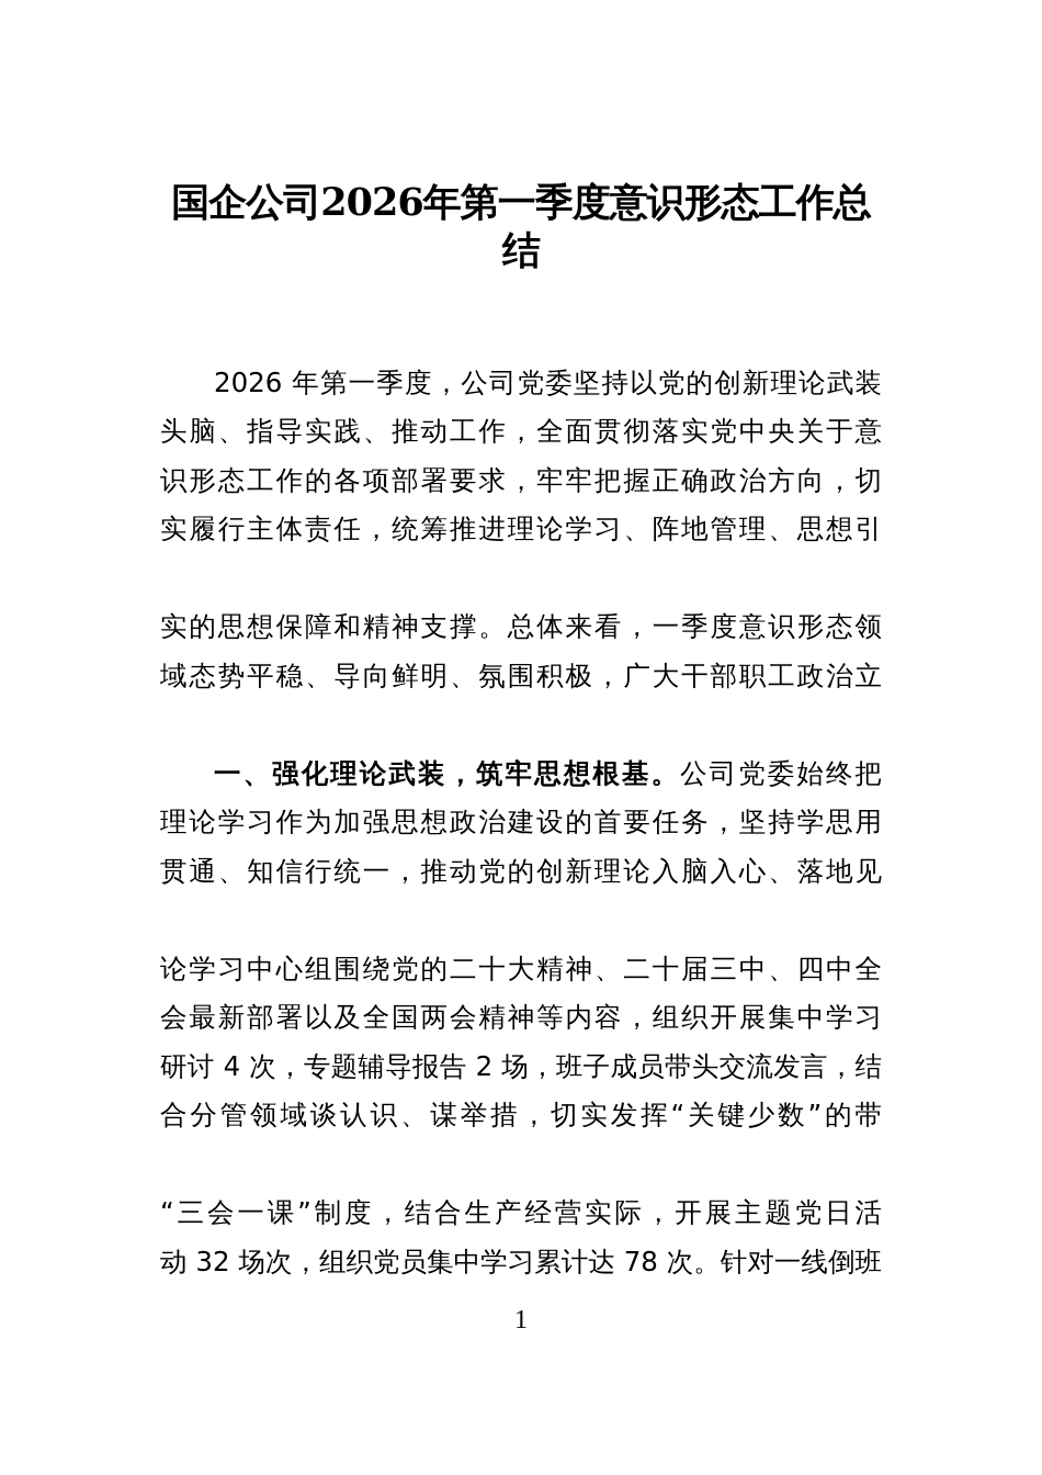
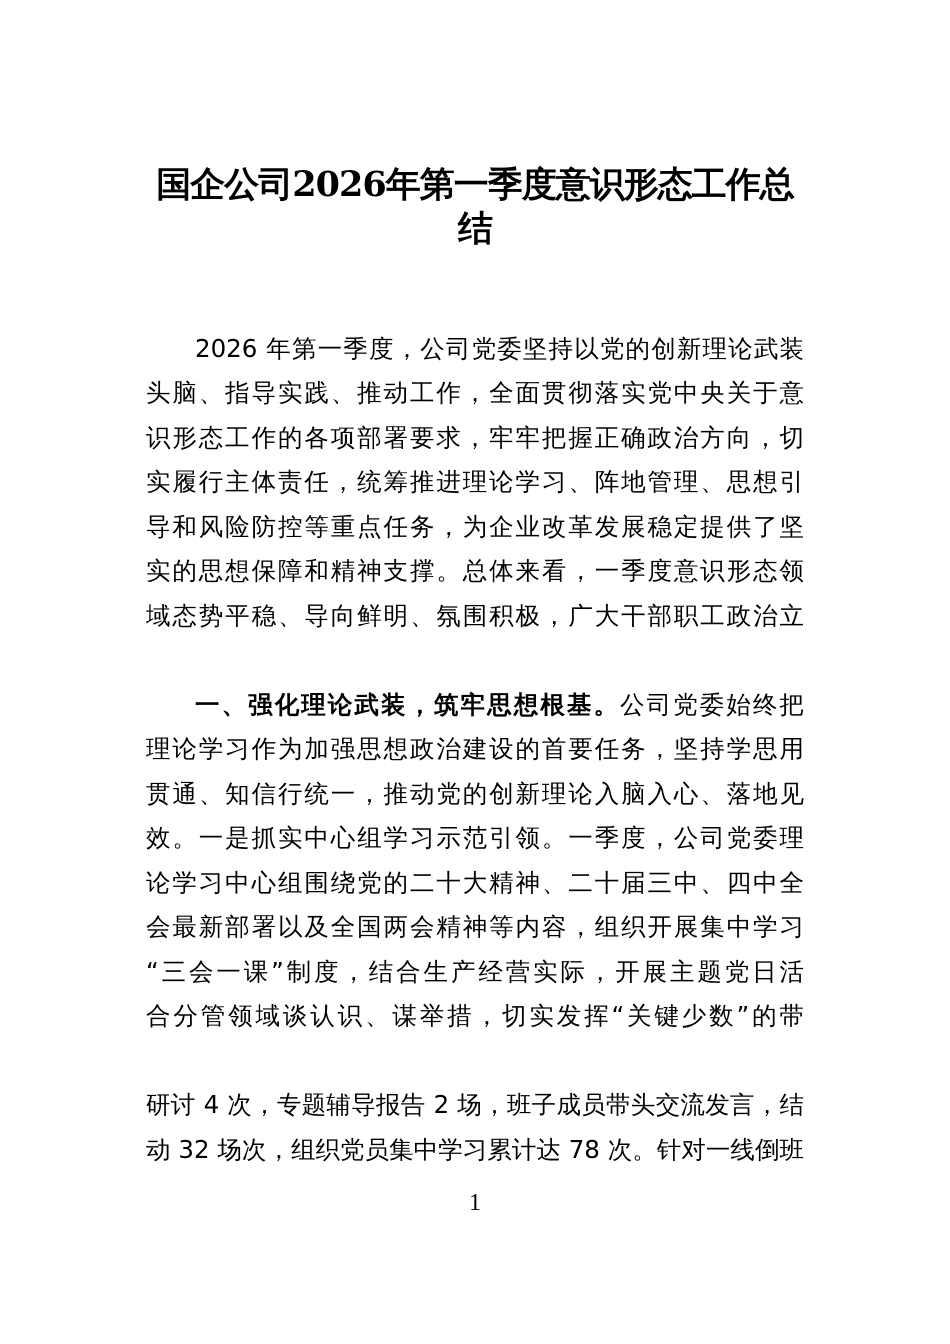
  国企公司2026年第一季度意识形态工作总
  结
  2026 年第一季度，公司党委坚持以党的创新理论武装
  头脑、指导实践、推动工作，全面贯彻落实党中央关于意
  识形态工作的各项部署要求，牢牢把握正确政治方向，切
  实履行主体责任，统筹推进理论学习、阵地管理、思想引
+ 导和风险防控等重点任务，为企业改革发展稳定提供了坚
  实的思想保障和精神支撑。总体来看，一季度意识形态领
  域态势平稳、导向鲜明、氛围积极，广大干部职工政治立
  一、强化理论武装，筑牢思想根基。公司党委始终把
  理论学习作为加强思想政治建设的首要任务，坚持学思用
  贯通、知信行统一，推动党的创新理论入脑入心、落地见
+ 效。一是抓实中心组学习示范引领。一季度，公司党委理
  论学习中心组围绕党的二十大精神、二十届三中、四中全
  会最新部署以及全国两会精神等内容，组织开展集中学习
- 研讨 4 次，专题辅导报告 2 场，班子成员带头交流发言，结
+ “三会一课”制度，结合生产经营实际，开展主题党日活
  合分管领域谈认识、谋举措，切实发挥“关键少数”的带
- “三会一课”制度，结合生产经营实际，开展主题党日活
+ 研讨 4 次，专题辅导报告 2 场，班子成员带头交流发言，结
  动 32 场次，组织党员集中学习累计达 78 次。针对一线倒班
  1
